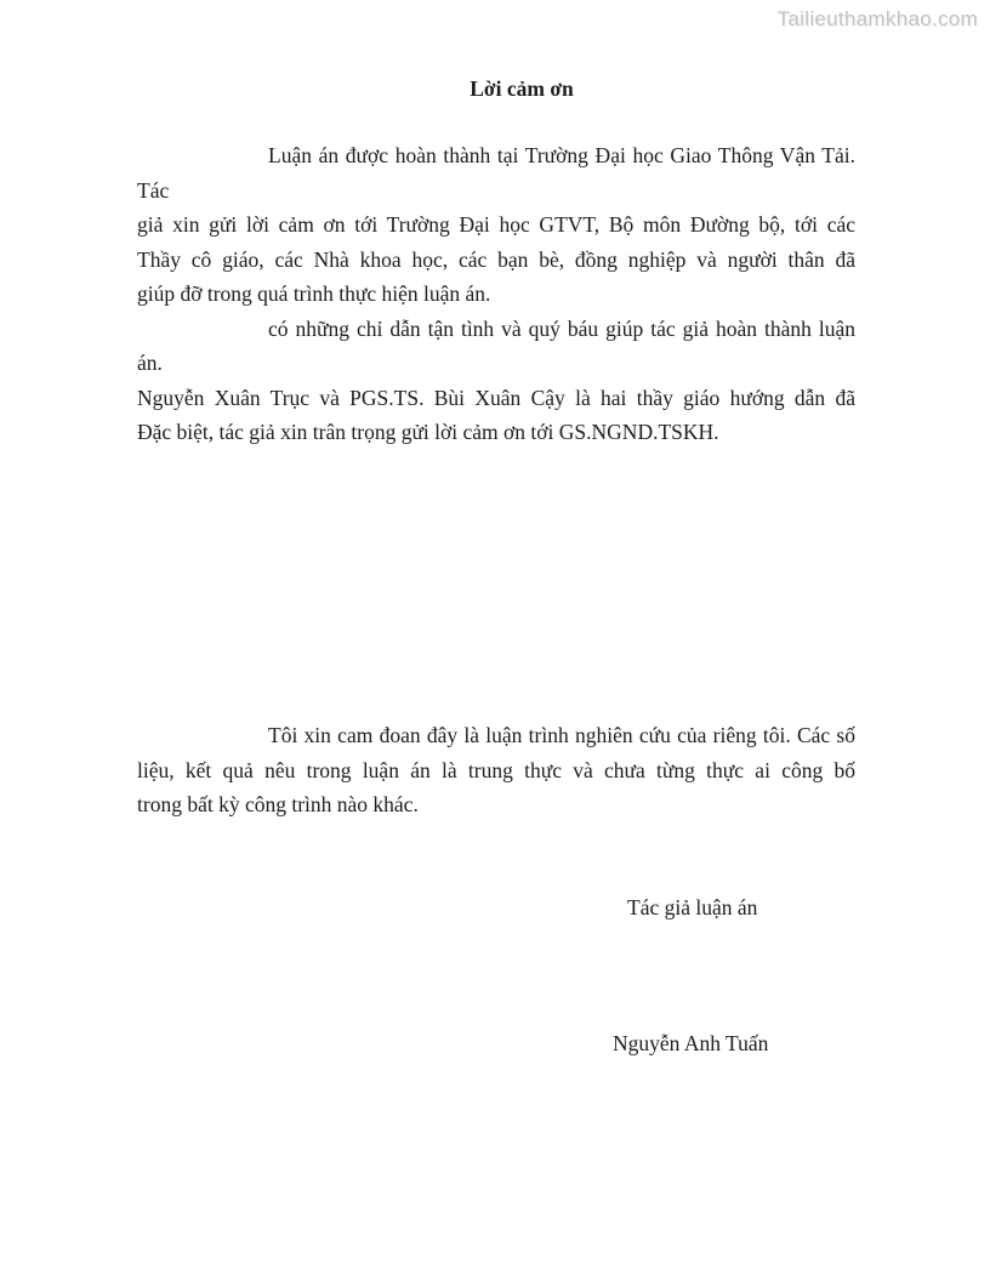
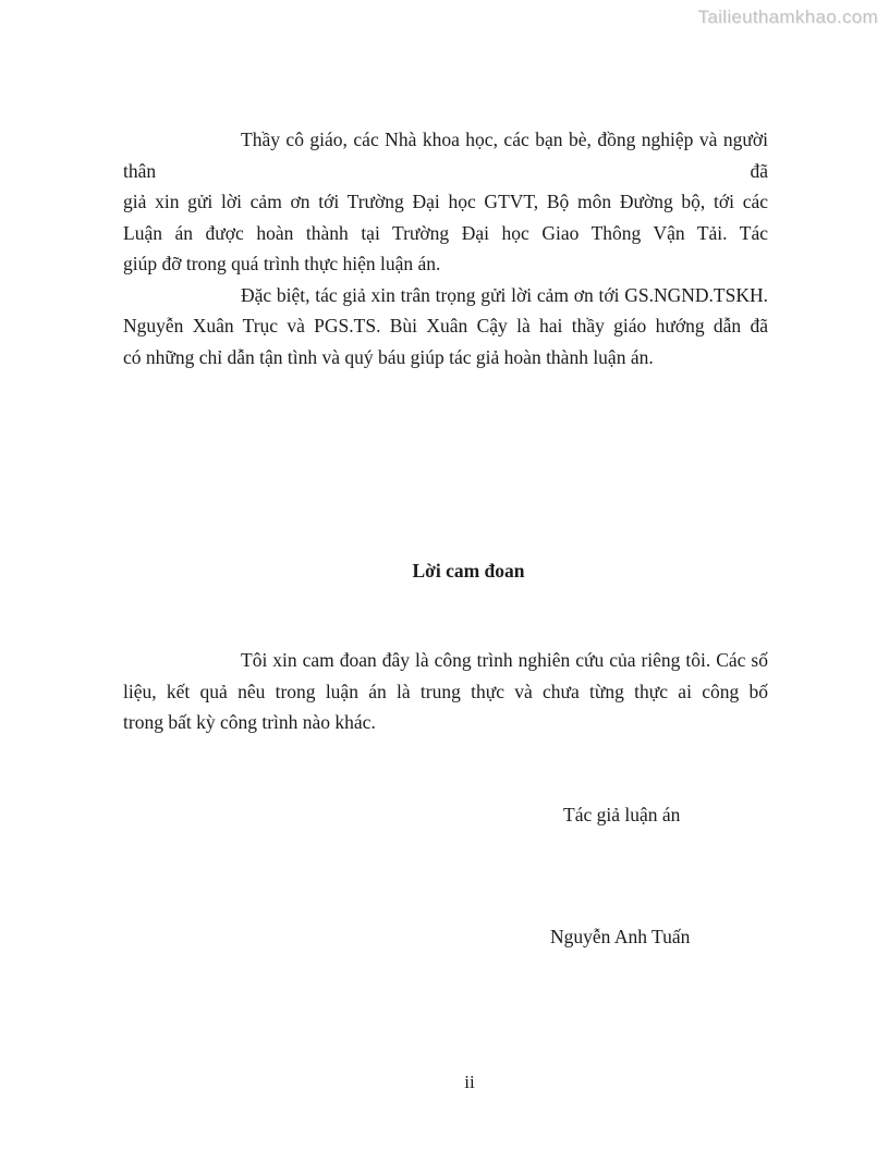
  Tailieuthamkhao.com
- Lời cảm ơn
- Luận án được hoàn thành tại Trường Đại học Giao Thông Vận Tải. Tác
+ Thầy cô giáo, các Nhà khoa học, các bạn bè, đồng nghiệp và người thân đã
  giả xin gửi lời cảm ơn tới Trường Đại học GTVT, Bộ môn Đường bộ, tới các
- Thầy cô giáo, các Nhà khoa học, các bạn bè, đồng nghiệp và người thân đã
+ Luận án được hoàn thành tại Trường Đại học Giao Thông Vận Tải. Tác
  giúp đỡ trong quá trình thực hiện luận án.
- có những chỉ dẫn tận tình và quý báu giúp tác giả hoàn thành luận án.
+ Đặc biệt, tác giả xin trân trọng gửi lời cảm ơn tới GS.NGND.TSKH.
  Nguyễn Xuân Trục và PGS.TS. Bùi Xuân Cậy là hai thầy giáo hướng dẫn đã
- Đặc biệt, tác giả xin trân trọng gửi lời cảm ơn tới GS.NGND.TSKH.
+ có những chỉ dẫn tận tình và quý báu giúp tác giả hoàn thành luận án.
+ Lời cam đoan
- Tôi xin cam đoan đây là luận trình nghiên cứu của riêng tôi. Các số
+ Tôi xin cam đoan đây là công trình nghiên cứu của riêng tôi. Các số
  liệu, kết quả nêu trong luận án là trung thực và chưa từng thực ai công bố
  trong bất kỳ công trình nào khác.
  Tác giả luận án
  Nguyễn Anh Tuấn
+ ii
